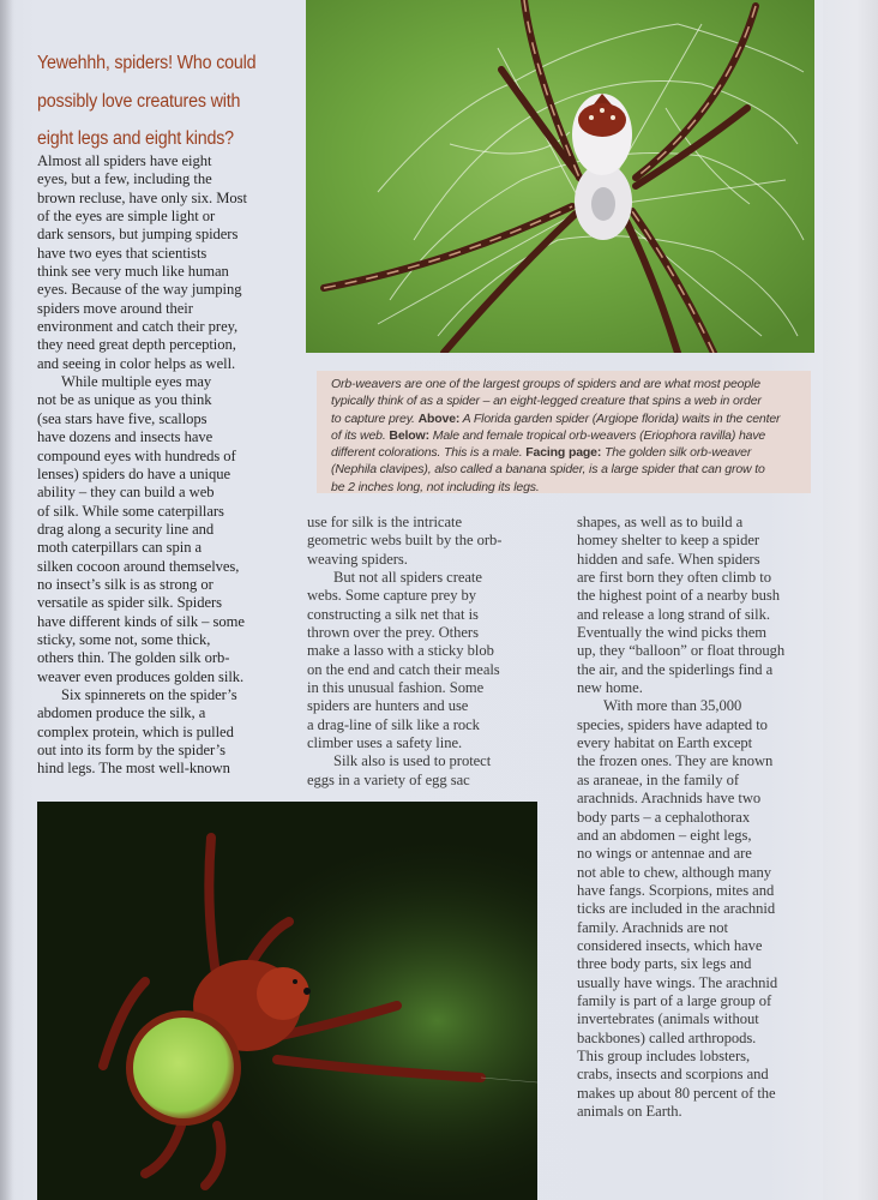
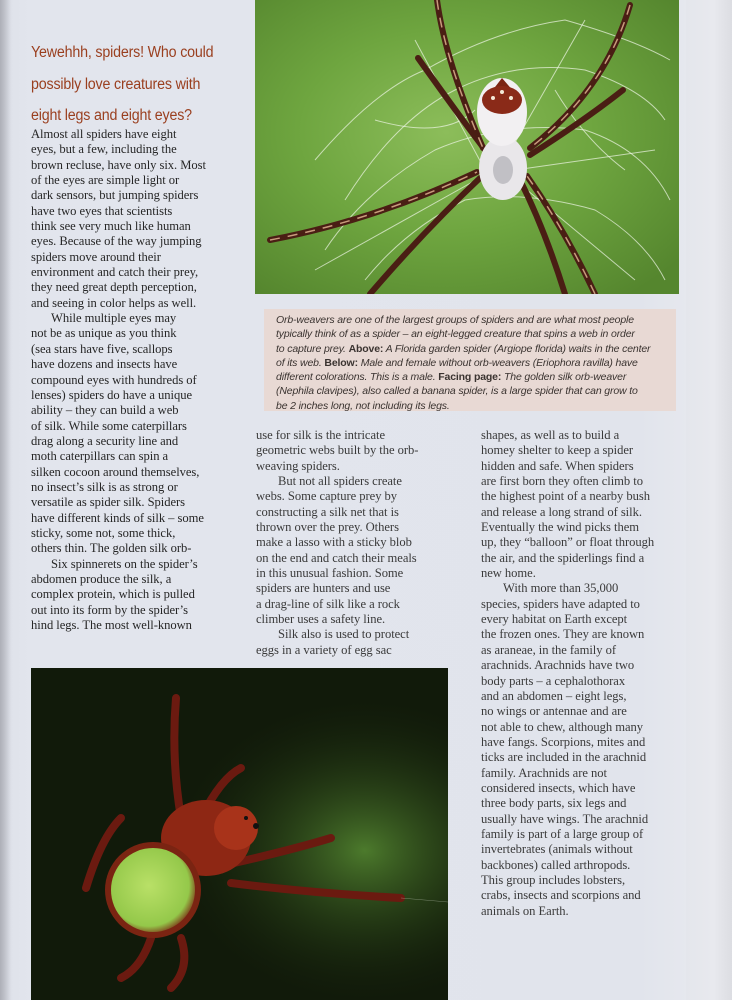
  Yewehhh, spiders! Who could
  possibly love creatures with
- eight legs and eight kinds?
+ eight legs and eight eyes?
  Almost all spiders have eight
  eyes, but a few, including the
  brown recluse, have only six. Most
  of the eyes are simple light or
  dark sensors, but jumping spiders
  have two eyes that scientists
  think see very much like human
  eyes. Because of the way jumping
  spiders move around their
  environment and catch their prey,
  they need great depth perception,
  and seeing in color helps as well.
  While multiple eyes may
  not be as unique as you think
  (sea stars have five, scallops
  have dozens and insects have
  compound eyes with hundreds of
  lenses) spiders do have a unique
  ability – they can build a web
  of silk. While some caterpillars
  drag along a security line and
  moth caterpillars can spin a
  silken cocoon around themselves,
  no insect’s silk is as strong or
  versatile as spider silk. Spiders
  have different kinds of silk – some
  sticky, some not, some thick,
  others thin. The golden silk orb-
- weaver even produces golden silk.
  Six spinnerets on the spider’s
  abdomen produce the silk, a
  complex protein, which is pulled
  out into its form by the spider’s
  hind legs. The most well-known
  Orb-weavers are one of the largest groups of spiders and are what most people
  typically think of as a spider – an eight-legged creature that spins a web in order
  to capture prey. Above: A Florida garden spider (Argiope florida) waits in the center
- of its web. Below: Male and female tropical orb-weavers (Eriophora ravilla) have
+ of its web. Below: Male and female without orb-weavers (Eriophora ravilla) have
  different colorations. This is a male. Facing page: The golden silk orb-weaver
  (Nephila clavipes), also called a banana spider, is a large spider that can grow to
  be 2 inches long, not including its legs.
  use for silk is the intricate
  geometric webs built by the orb-
  weaving spiders.
  But not all spiders create
  webs. Some capture prey by
  constructing a silk net that is
  thrown over the prey. Others
  make a lasso with a sticky blob
  on the end and catch their meals
  in this unusual fashion. Some
  spiders are hunters and use
  a drag-line of silk like a rock
  climber uses a safety line.
  Silk also is used to protect
  eggs in a variety of egg sac
  shapes, as well as to build a
  homey shelter to keep a spider
  hidden and safe. When spiders
  are first born they often climb to
  the highest point of a nearby bush
  and release a long strand of silk.
  Eventually the wind picks them
  up, they “balloon” or float through
  the air, and the spiderlings find a
  new home.
  With more than 35,000
  species, spiders have adapted to
  every habitat on Earth except
  the frozen ones. They are known
  as araneae, in the family of
  arachnids. Arachnids have two
  body parts – a cephalothorax
  and an abdomen – eight legs,
  no wings or antennae and are
  not able to chew, although many
  have fangs. Scorpions, mites and
  ticks are included in the arachnid
  family. Arachnids are not
  considered insects, which have
  three body parts, six legs and
  usually have wings. The arachnid
  family is part of a large group of
  invertebrates (animals without
  backbones) called arthropods.
  This group includes lobsters,
  crabs, insects and scorpions and
- makes up about 80 percent of the
  animals on Earth.
